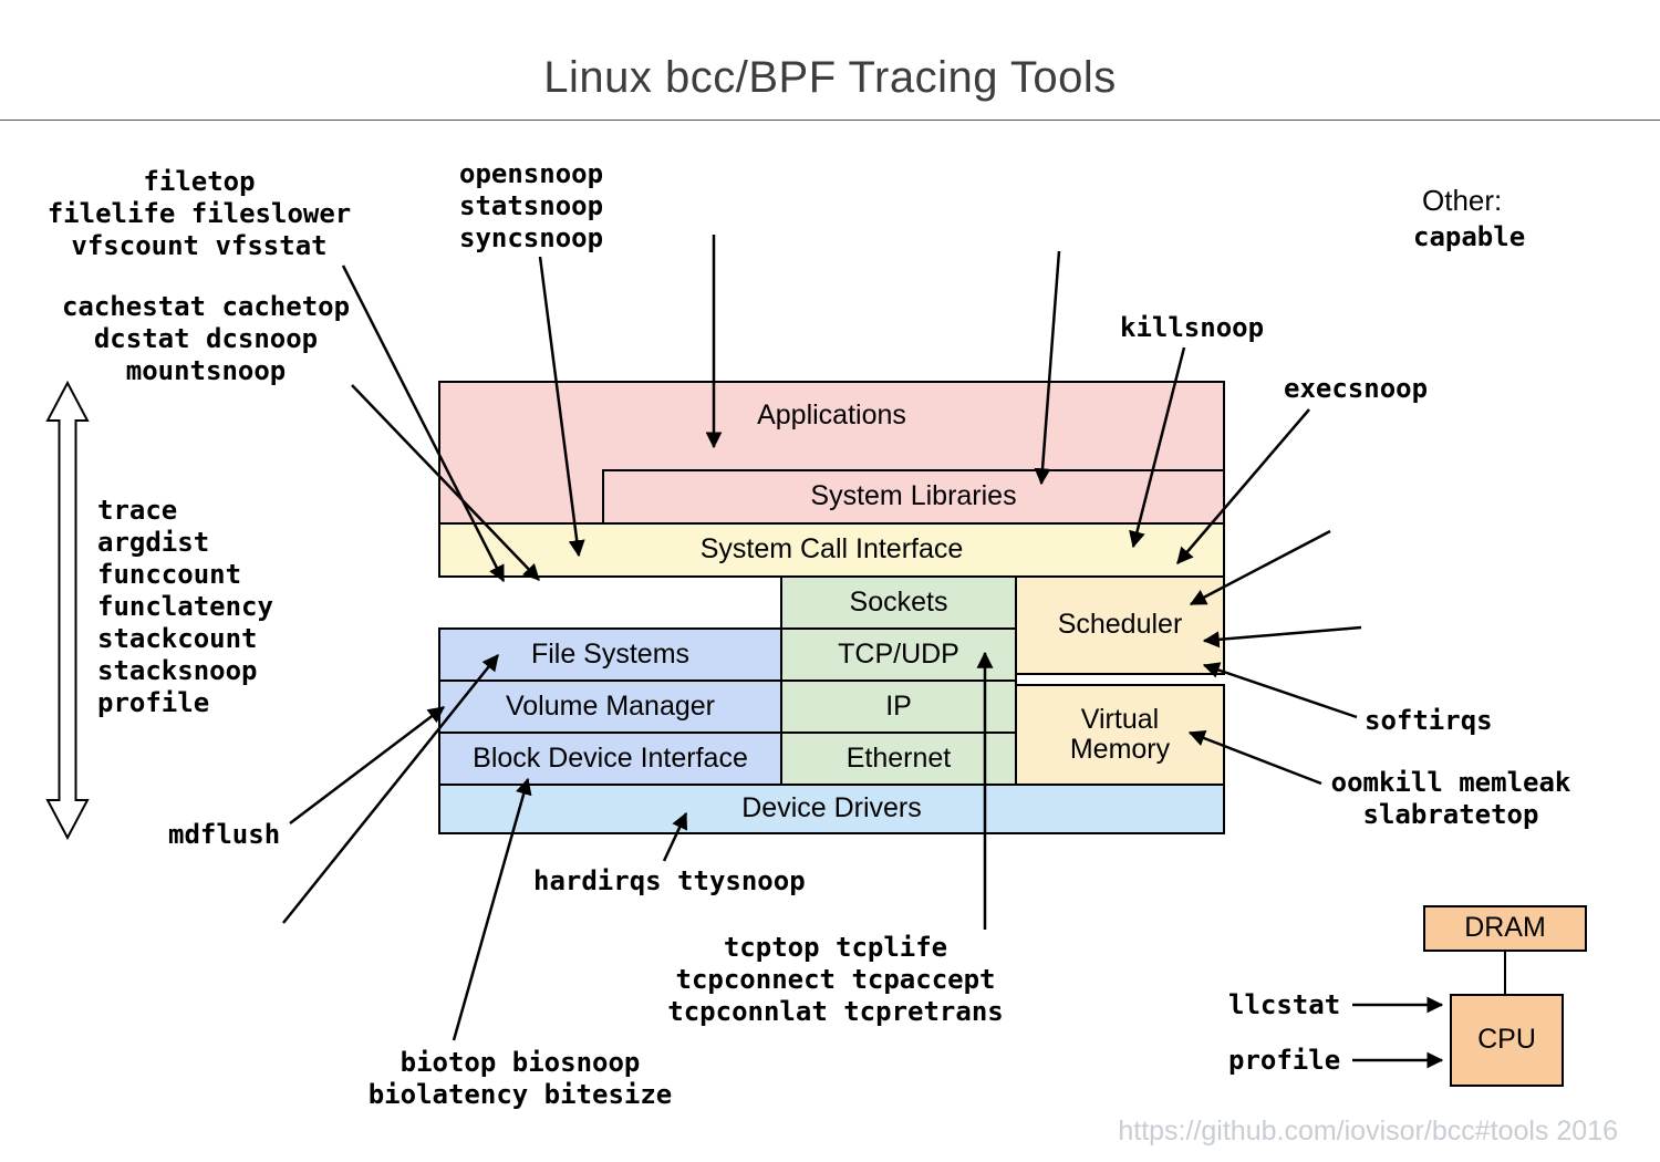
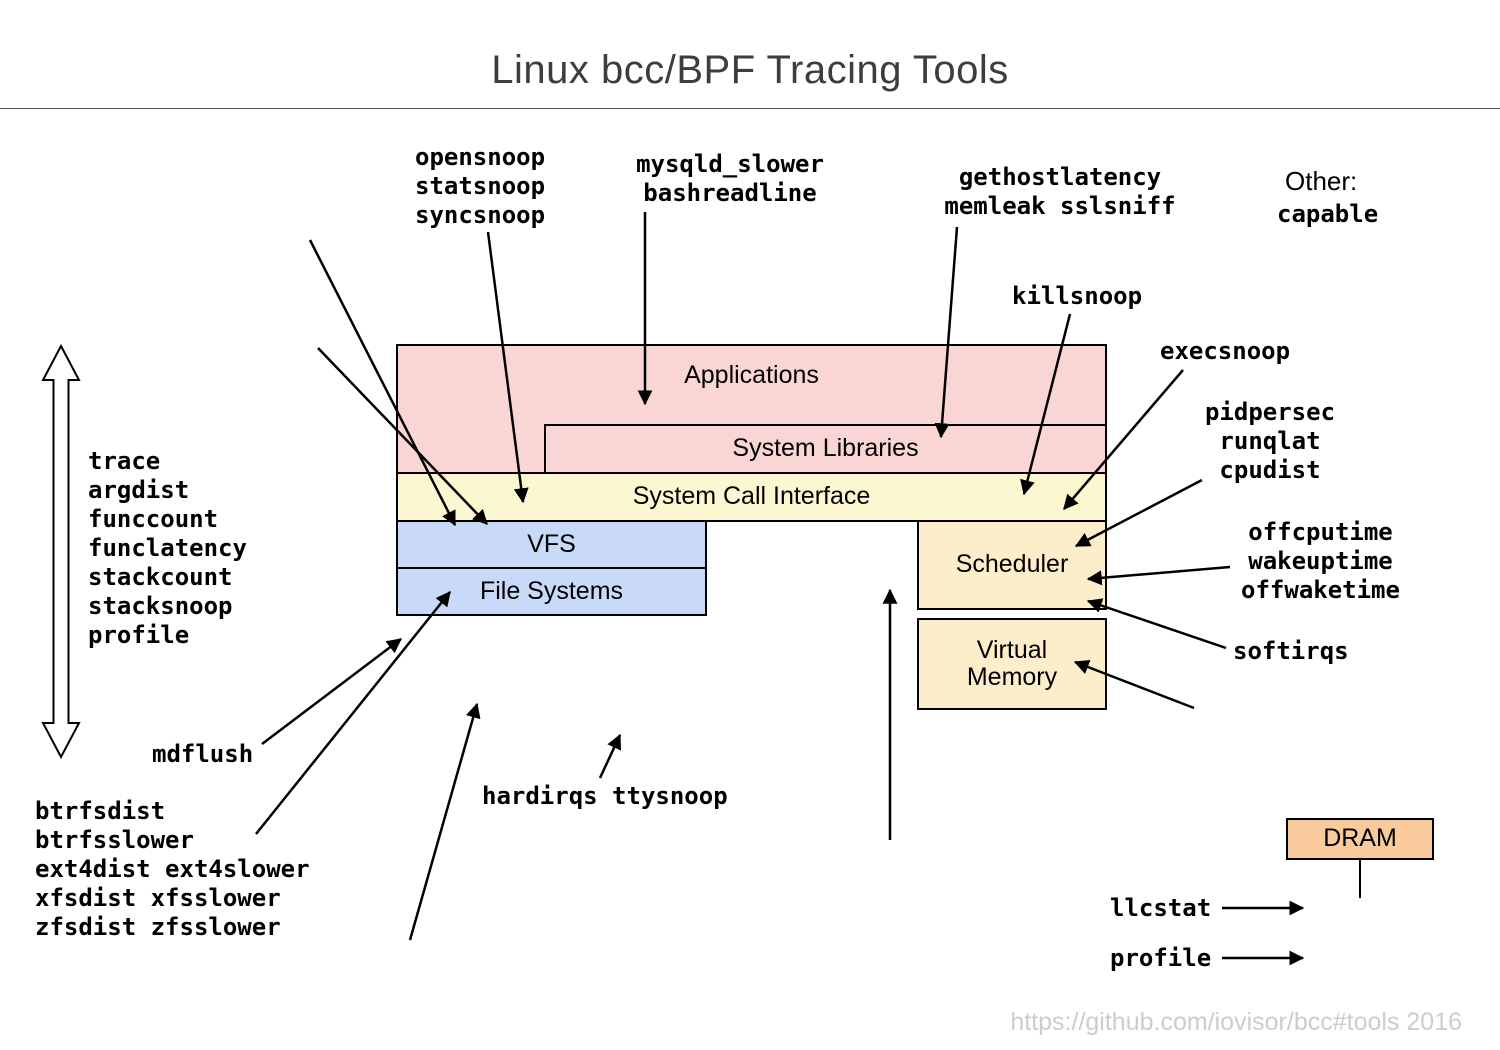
  Linux bcc/BPF Tracing Tools
  Applications
  System Libraries
  System Call Interface
+ VFS
  File Systems
- Volume Manager
- Block Device Interface
- Sockets
- TCP/UDP
- IP
- Ethernet
  Scheduler
  Virtual Memory
- Device Drivers
  DRAM
- CPU
- filetop
- filelife fileslower
- vfscount vfsstat
- cachestat cachetop
- dcstat dcsnoop
- mountsnoop
  opensnoop
  statsnoop
  syncsnoop
+ mysqld_slower
+ bashreadline
+ gethostlatency
+ memleak sslsniff
  Other:
  capable
  killsnoop
  execsnoop
+ pidpersec
+ runqlat
+ cpudist
+ offcputime
+ wakeuptime
+ offwaketime
  softirqs
- oomkill memleak
- slabratetop
  trace
  argdist
  funccount
  funclatency
  stackcount
  stacksnoop
  profile
  mdflush
+ btrfsdist
+ btrfsslower
+ ext4dist ext4slower
+ xfsdist xfsslower
+ zfsdist zfsslower
  hardirqs ttysnoop
- biotop biosnoop
- biolatency bitesize
- tcptop tcplife
- tcpconnect tcpaccept
- tcpconnlat tcpretrans
  llcstat
  profile
  https://github.com/iovisor/bcc#tools 2016
